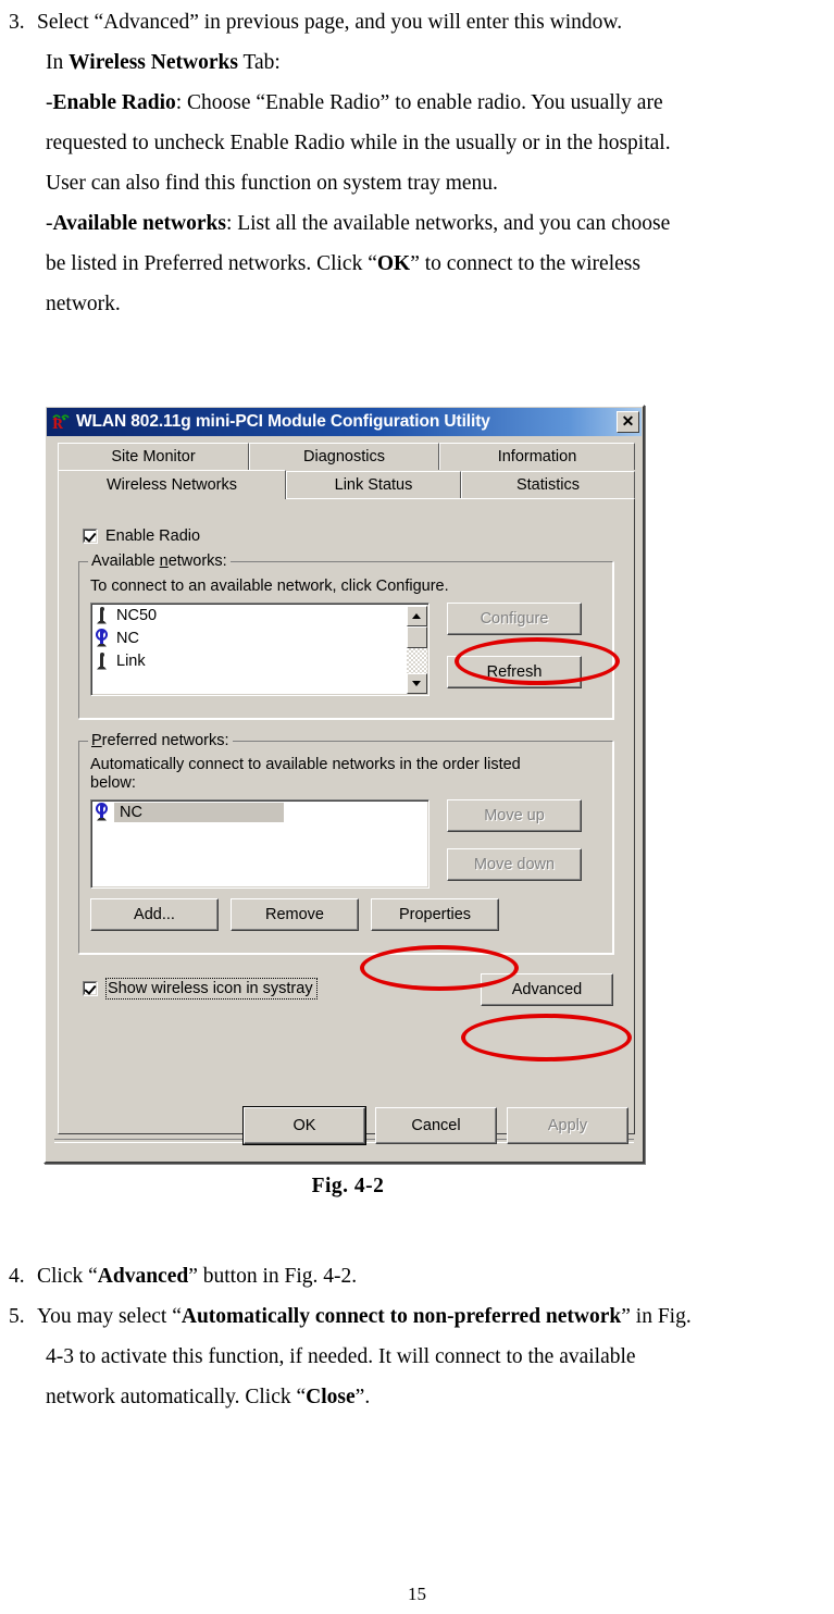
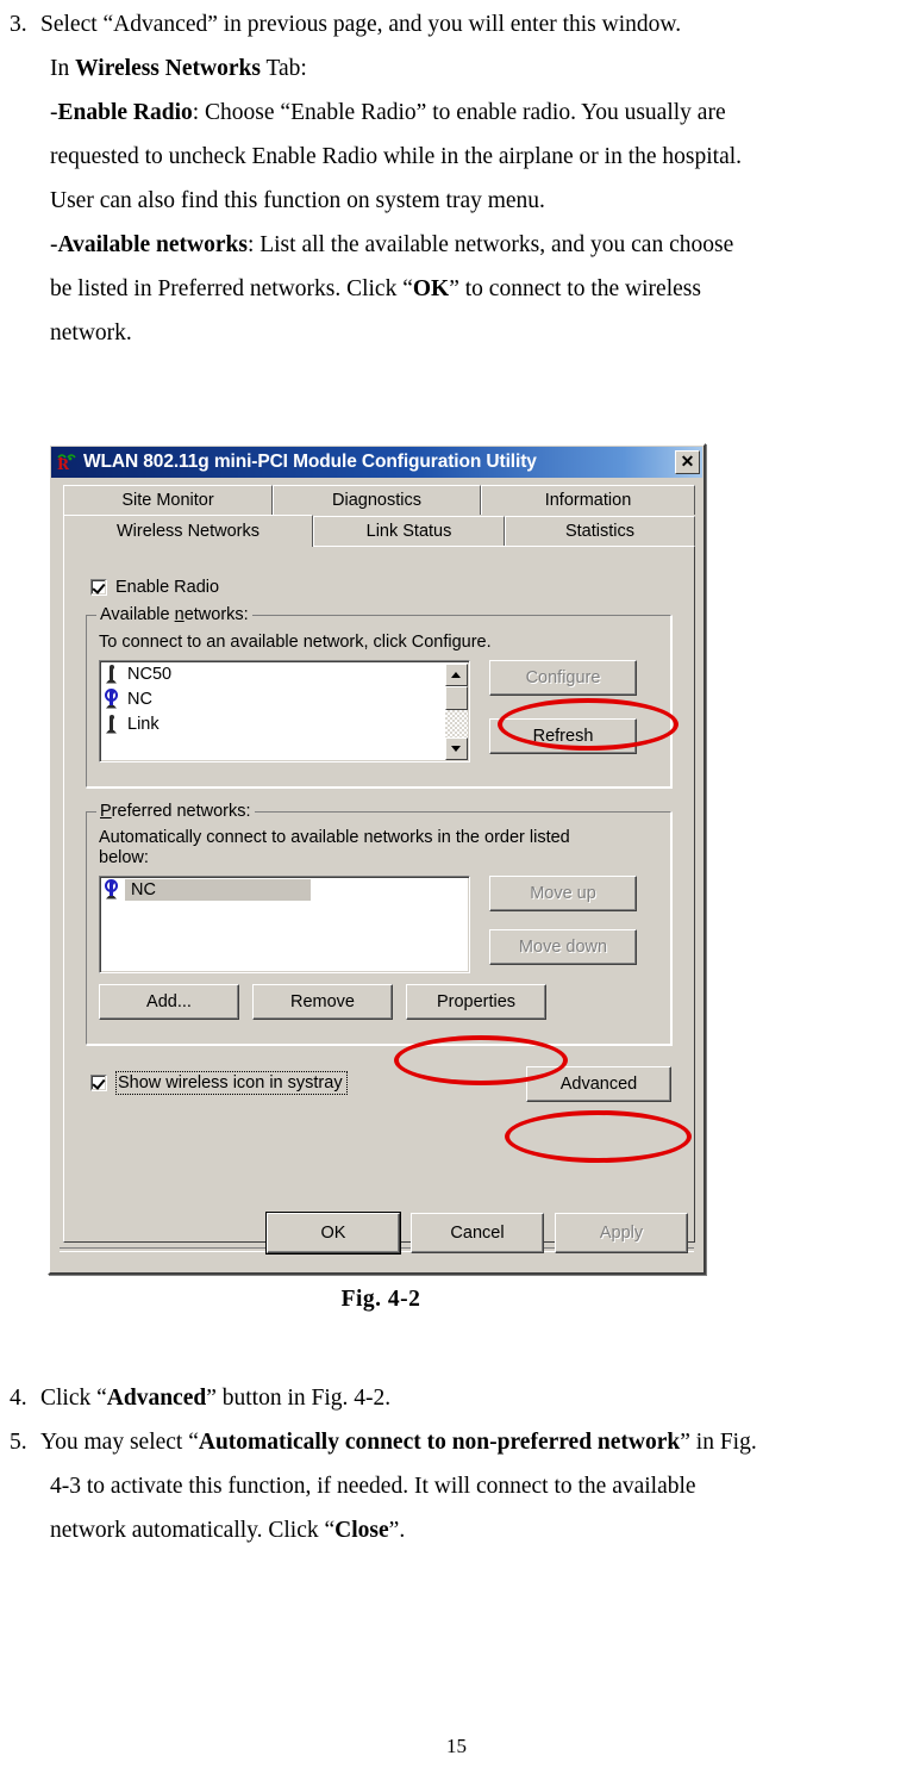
  3.
  Select “Advanced” in previous page, and you will enter this window.
  In Wireless Networks Tab:
  -Enable Radio: Choose “Enable Radio” to enable radio. You usually are
- requested to uncheck Enable Radio while in the usually or in the hospital.
+ requested to uncheck Enable Radio while in the airplane or in the hospital.
  User can also find this function on system tray menu.
  -Available networks: List all the available networks, and you can choose
  be listed in Preferred networks. Click “OK” to connect to the wireless
  network.
  R
  WLAN 802.11g mini-PCI Module Configuration Utility
  ✕
  Site Monitor
  Diagnostics
  Information
  Wireless Networks
  Link Status
  Statistics
  Enable Radio
  Available networks:
  To connect to an available network, click Configure.
  NC50
  NC
  Link
  Configure
  Refresh
  Preferred networks:
  Automatically connect to available networks in the order listed
  below:
  NC
  Move up
  Move down
  Add...
  Remove
  Properties
  Show wireless icon in systray
  Advanced
  OK
  Cancel
  Apply
  Fig. 4-2
  4.
  Click “Advanced” button in Fig. 4-2.
  5.
  You may select “Automatically connect to non-preferred network” in Fig.
  4-3 to activate this function, if needed. It will connect to the available
  network automatically. Click “Close”.
  15
